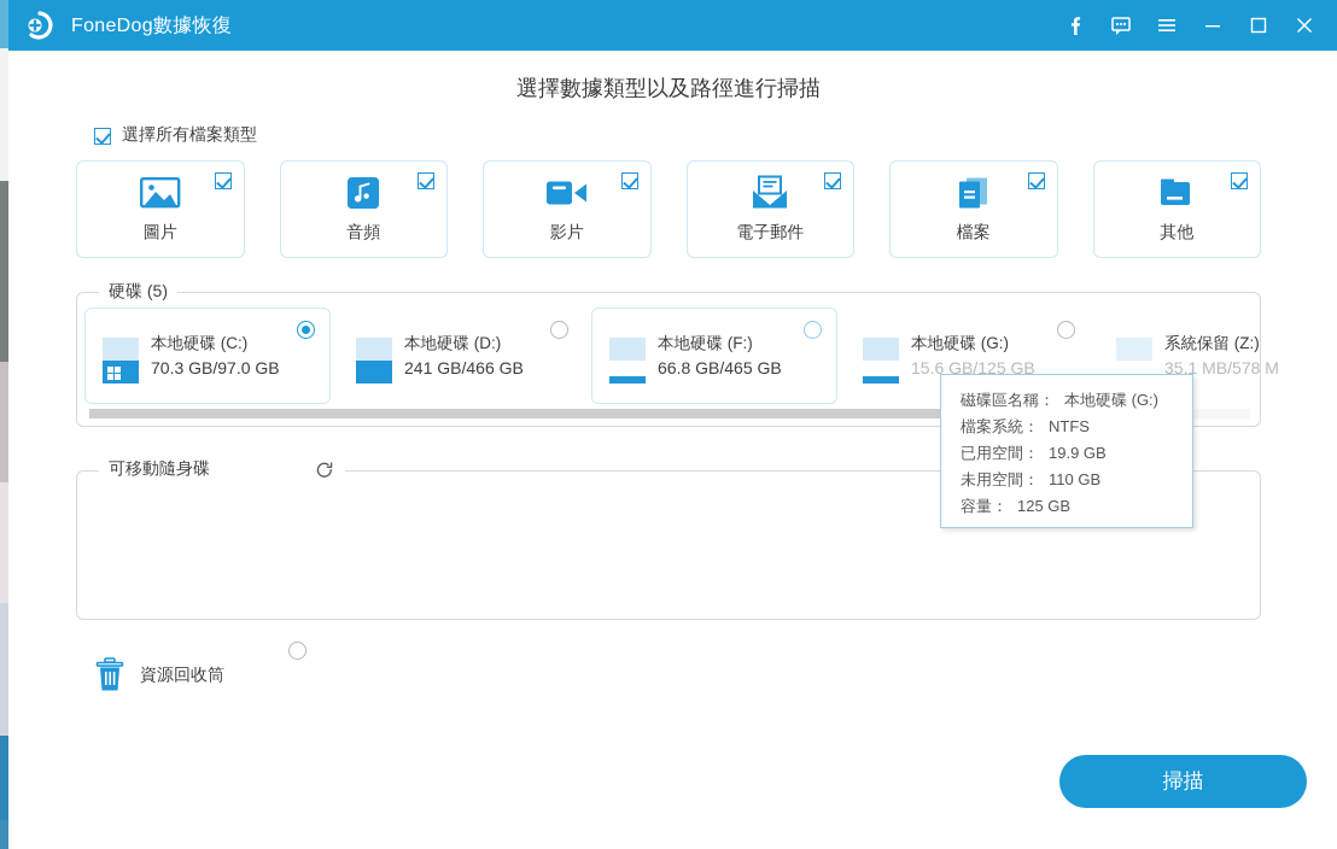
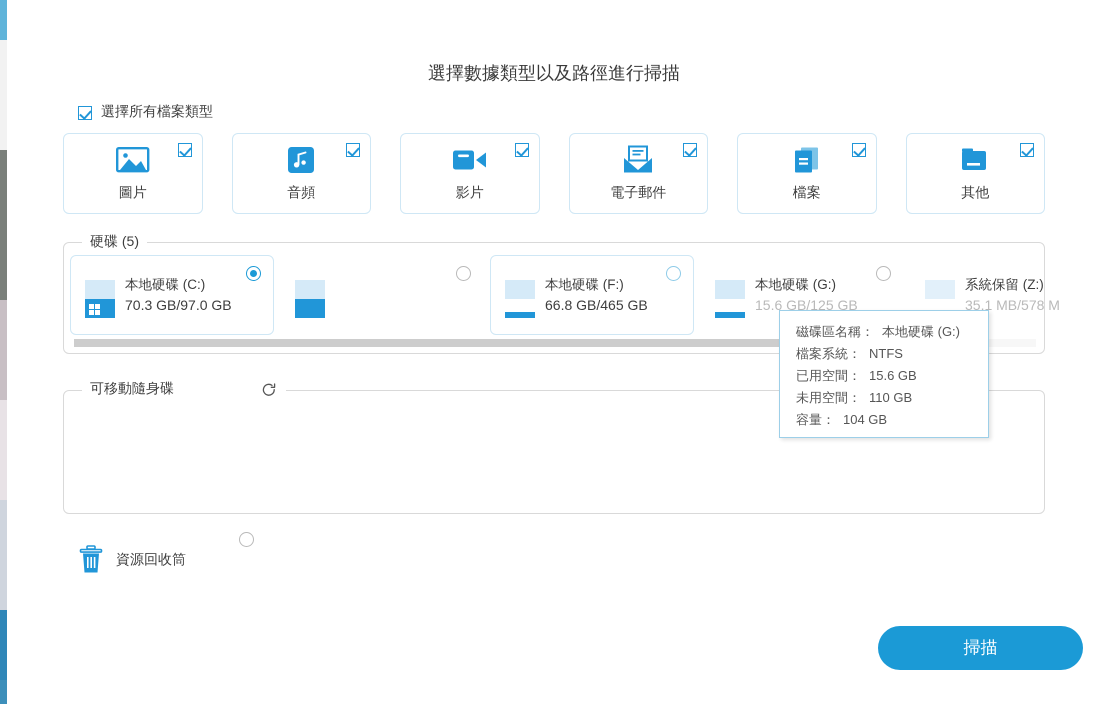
- FoneDog數據恢復
  選擇數據類型以及路徑進行掃描
  選擇所有檔案類型
  圖片
  音頻
  影片
  電子郵件
  檔案
  其他
  硬碟 (5)
  本地硬碟 (C:)
  70.3 GB/97.0 GB
- 本地硬碟 (D:)
- 241 GB/466 GB
  本地硬碟 (F:)
  66.8 GB/465 GB
  本地硬碟 (G:)
  15.6 GB/125 GB
  系統保留 (Z:)
  35.1 MB/578 M
  可移動隨身碟
  資源回收筒
  磁碟區名稱：
  本地硬碟 (G:)
  檔案系統：
  NTFS
  已用空間：
- 19.9 GB
+ 15.6 GB
  未用空間：
  110 GB
  容量：
- 125 GB
+ 104 GB
  掃描
